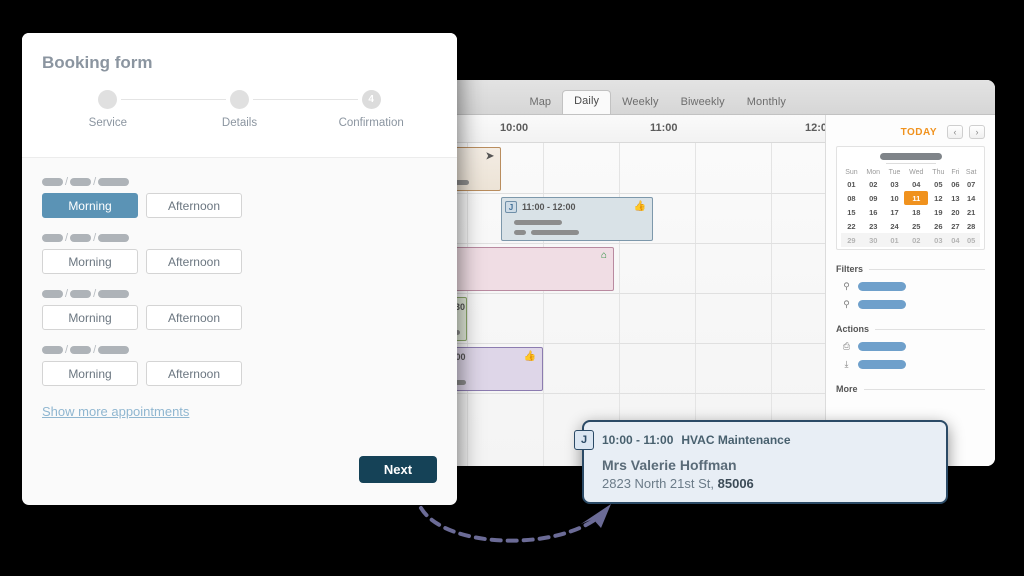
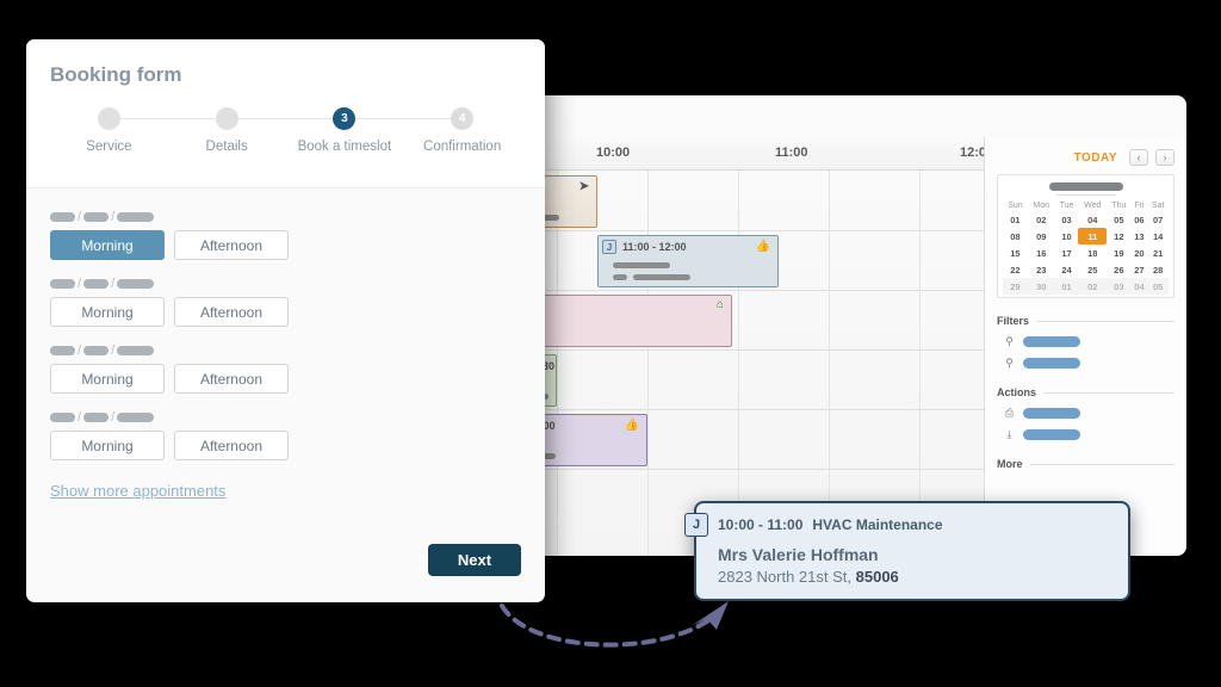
- Map
- Daily
- Weekly
- Biweekly
- Monthly
  10:00
  11:00
  12:0
  ➤
  J
  11:00 - 12:00
  👍
  ⌂
  👍
  TODAY
  ‹
  ›
  01	02	03	04	05	06	07
  08	09	10	11	12	13	14
  15	16	17	18	19	20	21
  22	23	24	25	26	27	28
  29	30	01	02	03	04	05
  Filters
  ⚲
  ⚲
  Actions
  ⎙
  ⤓
  More
  Booking form
  Service
  Details
+ 3
+ Book a timeslot
  4
  Confirmation
  /
  /
  Morning
  Afternoon
  /
  /
  Morning
  Afternoon
  /
  /
  Morning
  Afternoon
  /
  /
  Morning
  Afternoon
  Show more appointments
  Next
  J
  10:00 - 11:00
  HVAC Maintenance
  Mrs Valerie Hoffman
  2823 North 21st St, 85006
